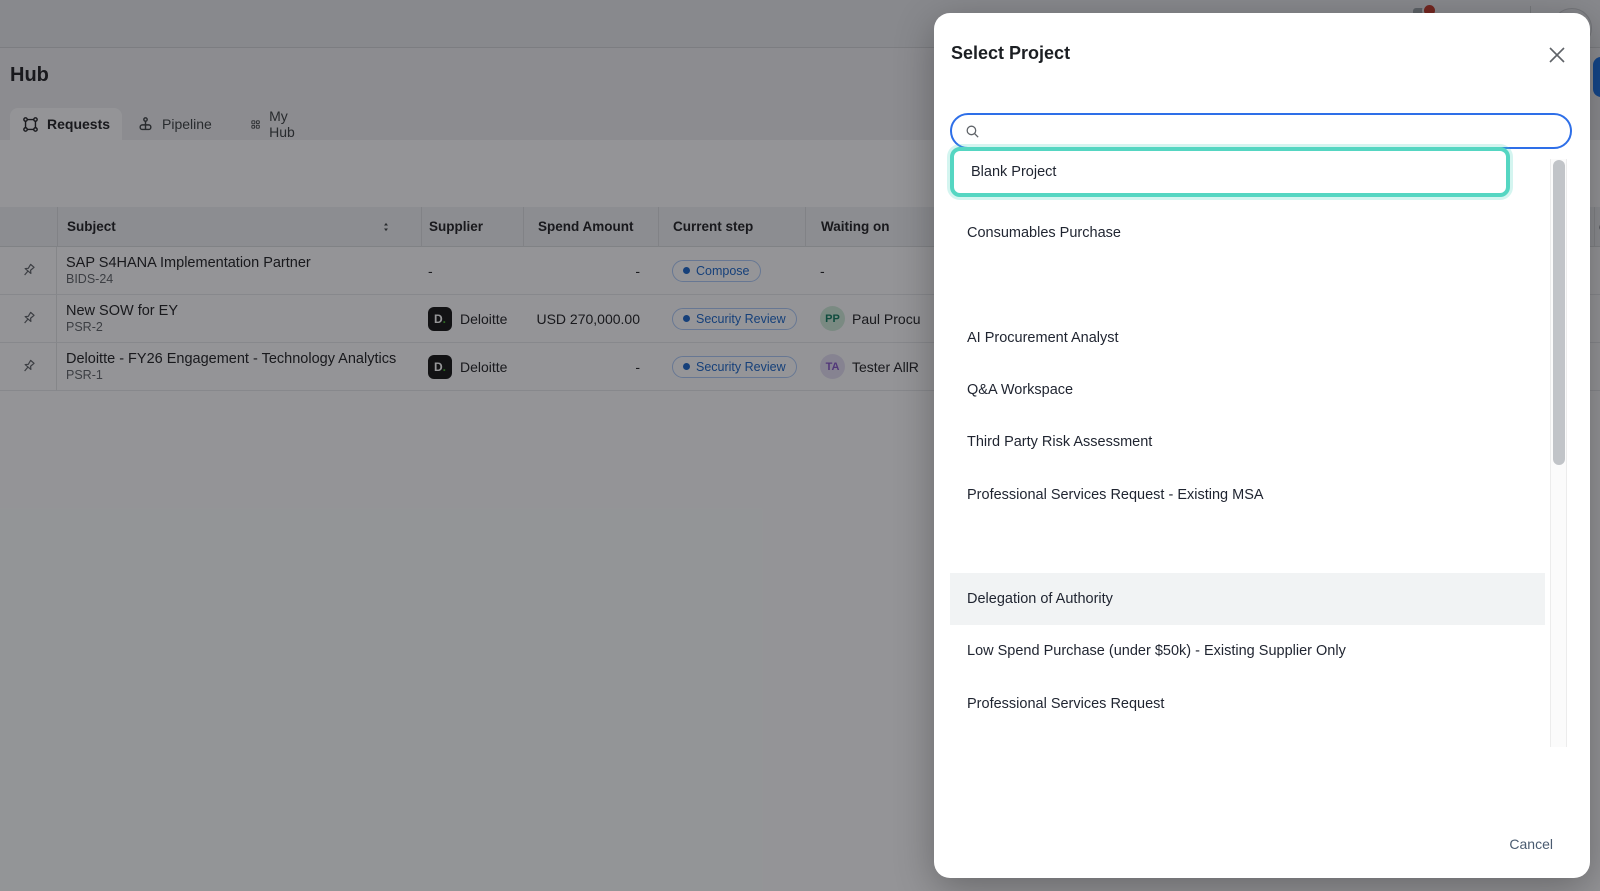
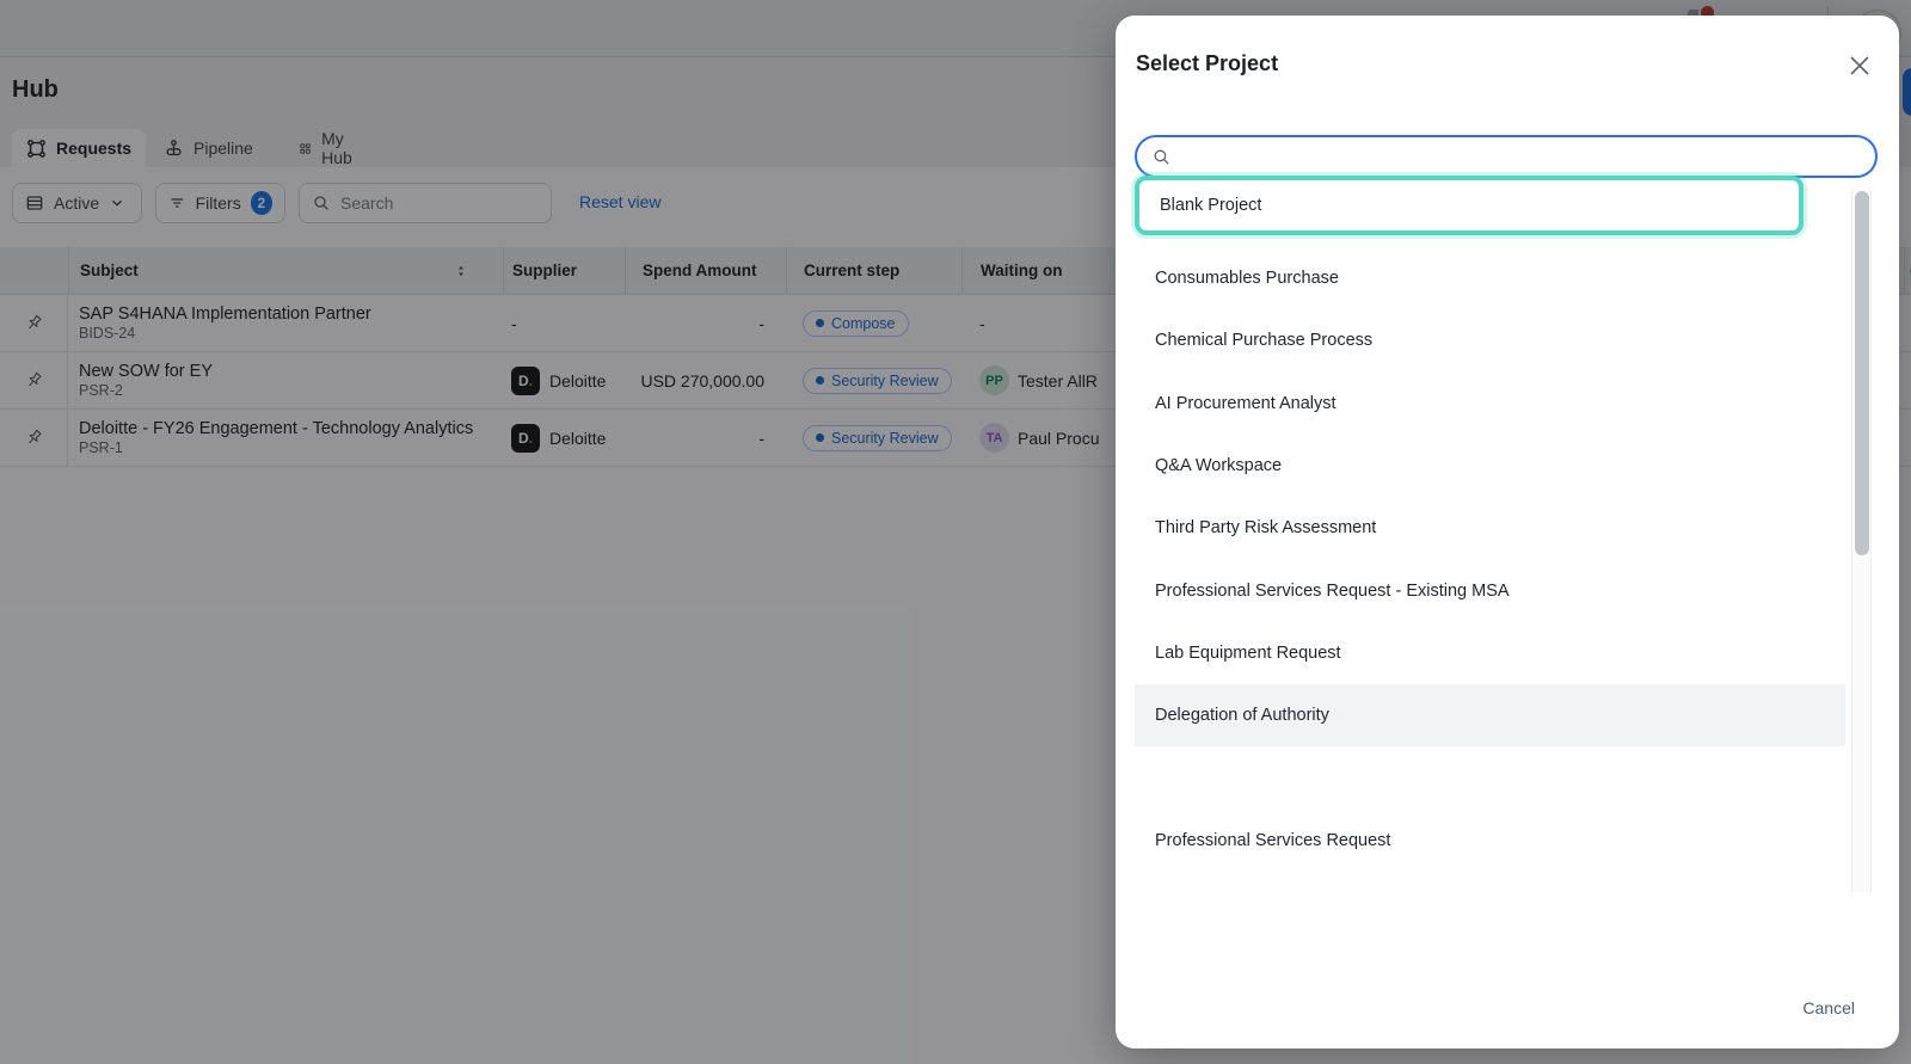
  Hub
  Requests
  Pipeline
  My Hub
+ Active
+ Filters
+ 2
+ Search
+ Reset view
  Subject
  Supplier
  Spend Amount
  Current step
  Waiting on
  SAP S4HANA Implementation Partner
  BIDS-24
  -
  -
  Compose
  -
  New SOW for EY
  PSR-2
  D
  .
  Deloitte
  USD 270,000.00
  Security Review
  PP
- Paul Procu
+ Tester AllR
  Deloitte - FY26 Engagement - Technology Analytics
  PSR-1
  D
  .
  Deloitte
  -
  Security Review
  TA
- Tester AllR
+ Paul Procu
  Select Project
  Blank Project
  Consumables Purchase
+ Chemical Purchase Process
  AI Procurement Analyst
  Q&A Workspace
  Third Party Risk Assessment
  Professional Services Request - Existing MSA
+ Lab Equipment Request
  Delegation of Authority
- Low Spend Purchase (under $50k) - Existing Supplier Only
  Professional Services Request
  Cancel
